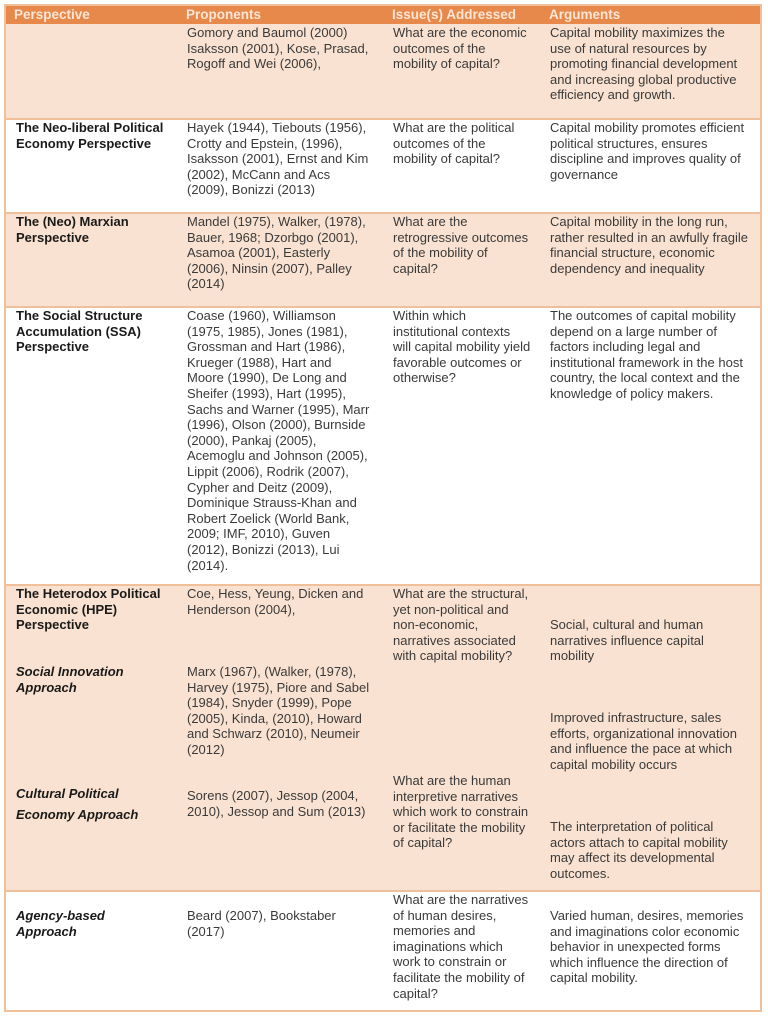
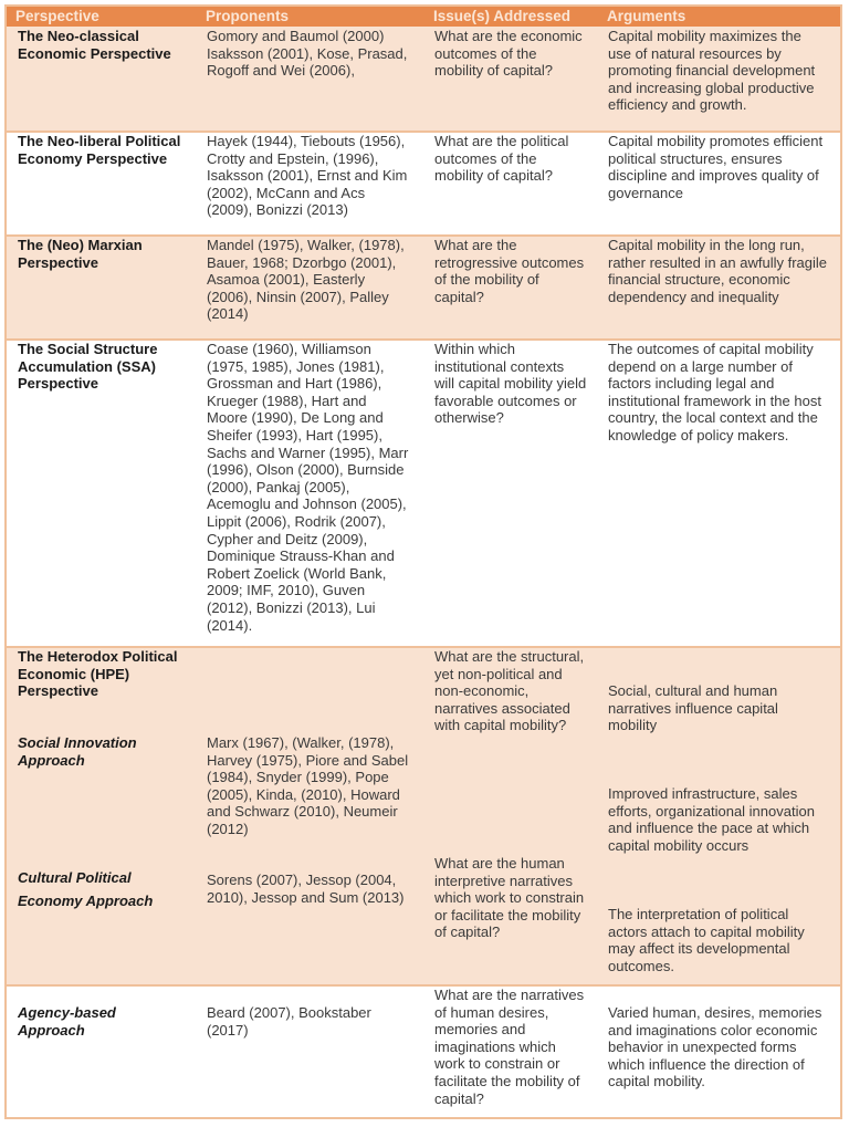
  Perspective
  Proponents
  Issue(s) Addressed
  Arguments
+ The Neo-classical
+ Economic Perspective
  Gomory and Baumol (2000)
  Isaksson (2001), Kose, Prasad,
  Rogoff and Wei (2006),
  What are the economic
  outcomes of the
  mobility of capital?
  Capital mobility maximizes the
  use of natural resources by
  promoting financial development
  and increasing global productive
  efficiency and growth.
  The Neo-liberal Political
  Economy Perspective
  Hayek (1944), Tiebouts (1956),
  Crotty and Epstein, (1996),
  Isaksson (2001), Ernst and Kim
  (2002), McCann and Acs
  (2009), Bonizzi (2013)
  What are the political
  outcomes of the
  mobility of capital?
  Capital mobility promotes efficient
  political structures, ensures
  discipline and improves quality of
  governance
  The (Neo) Marxian
  Perspective
  Mandel (1975), Walker, (1978),
  Bauer, 1968; Dzorbgo (2001),
  Asamoa (2001), Easterly
  (2006), Ninsin (2007), Palley
  (2014)
  What are the
  retrogressive outcomes
  of the mobility of
  capital?
  Capital mobility in the long run,
  rather resulted in an awfully fragile
  financial structure, economic
  dependency and inequality
  The Social Structure
  Accumulation (SSA)
  Perspective
  Coase (1960), Williamson
  (1975, 1985), Jones (1981),
  Grossman and Hart (1986),
  Krueger (1988), Hart and
  Moore (1990), De Long and
  Sheifer (1993), Hart (1995),
  Sachs and Warner (1995), Marr
  (1996), Olson (2000), Burnside
  (2000), Pankaj (2005),
  Acemoglu and Johnson (2005),
  Lippit (2006), Rodrik (2007),
  Cypher and Deitz (2009),
  Dominique Strauss-Khan and
  Robert Zoelick (World Bank,
  2009; IMF, 2010), Guven
  (2012), Bonizzi (2013), Lui
  (2014).
  Within which
  institutional contexts
  will capital mobility yield
  favorable outcomes or
  otherwise?
  The outcomes of capital mobility
  depend on a large number of
  factors including legal and
  institutional framework in the host
  country, the local context and the
  knowledge of policy makers.
  The Heterodox Political
  Economic (HPE)
  Perspective
- Coe, Hess, Yeung, Dicken and
- Henderson (2004),
  What are the structural,
  yet non-political and
  non-economic,
  narratives associated
  with capital mobility?
  Social, cultural and human
  narratives influence capital
  mobility
  Social Innovation
  Approach
  Marx (1967), (Walker, (1978),
  Harvey (1975), Piore and Sabel
  (1984), Snyder (1999), Pope
  (2005), Kinda, (2010), Howard
  and Schwarz (2010), Neumeir
  (2012)
  Improved infrastructure, sales
  efforts, organizational innovation
  and influence the pace at which
  capital mobility occurs
  Cultural Political
  Economy Approach
  Sorens (2007), Jessop (2004,
  2010), Jessop and Sum (2013)
  What are the human
  interpretive narratives
  which work to constrain
  or facilitate the mobility
  of capital?
  The interpretation of political
  actors attach to capital mobility
  may affect its developmental
  outcomes.
  Agency-based
  Approach
  Beard (2007), Bookstaber
  (2017)
  What are the narratives
  of human desires,
  memories and
  imaginations which
  work to constrain or
  facilitate the mobility of
  capital?
  Varied human, desires, memories
  and imaginations color economic
  behavior in unexpected forms
  which influence the direction of
  capital mobility.
